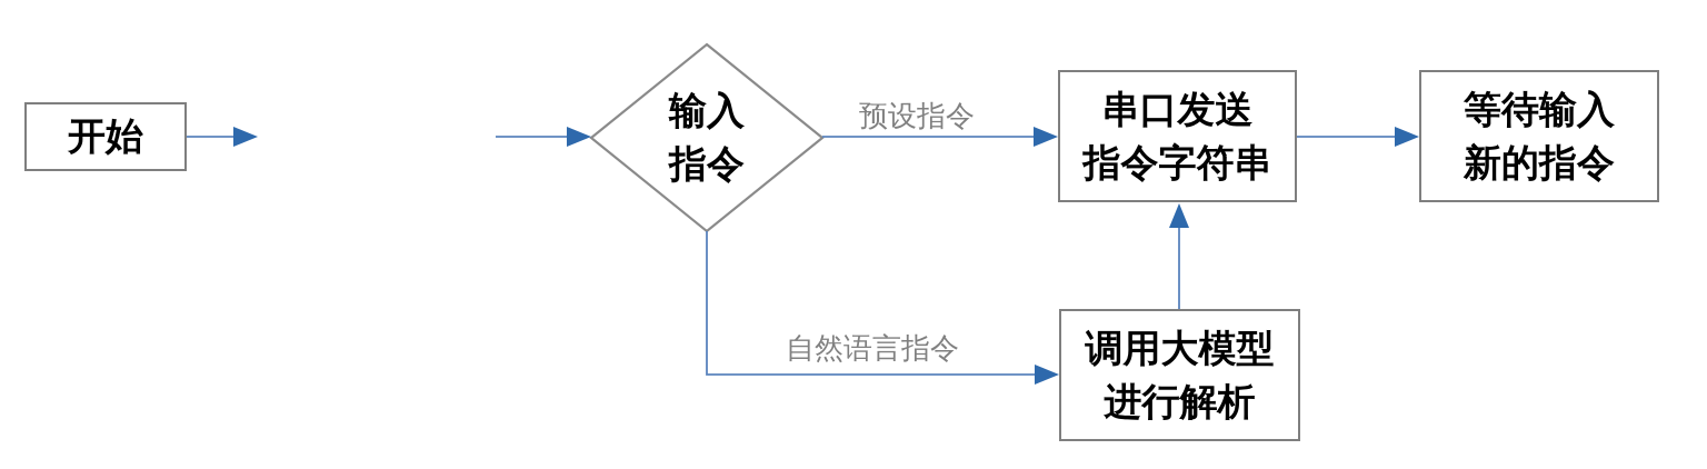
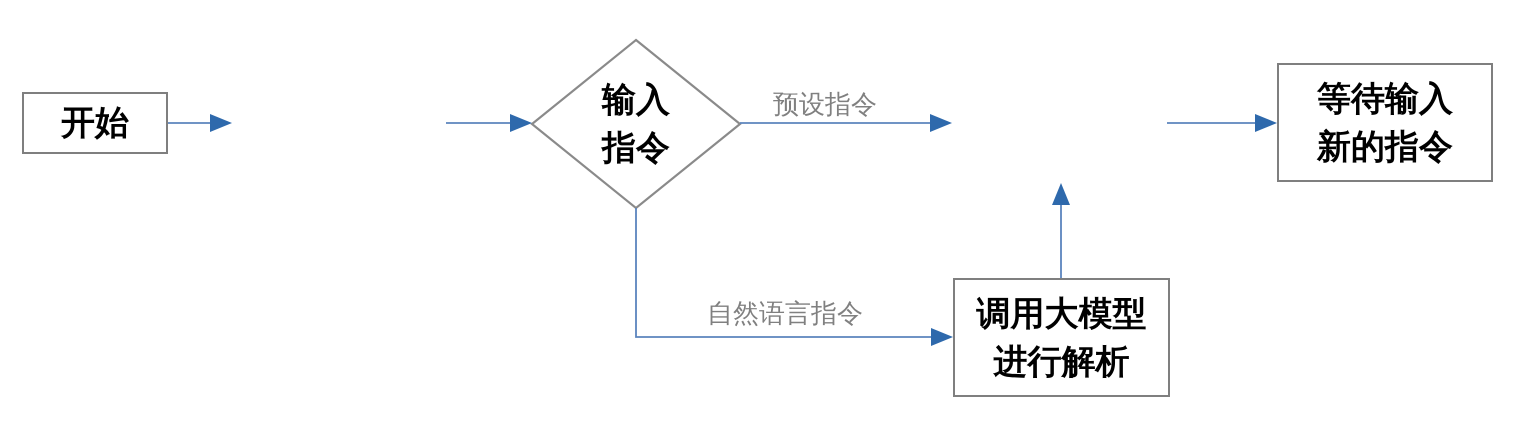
  开始
  输入
  指令
- 串口发送
- 指令字符串
  等待输入
  新的指令
  调用大模型
  进行解析
  预设指令
  自然语言指令
